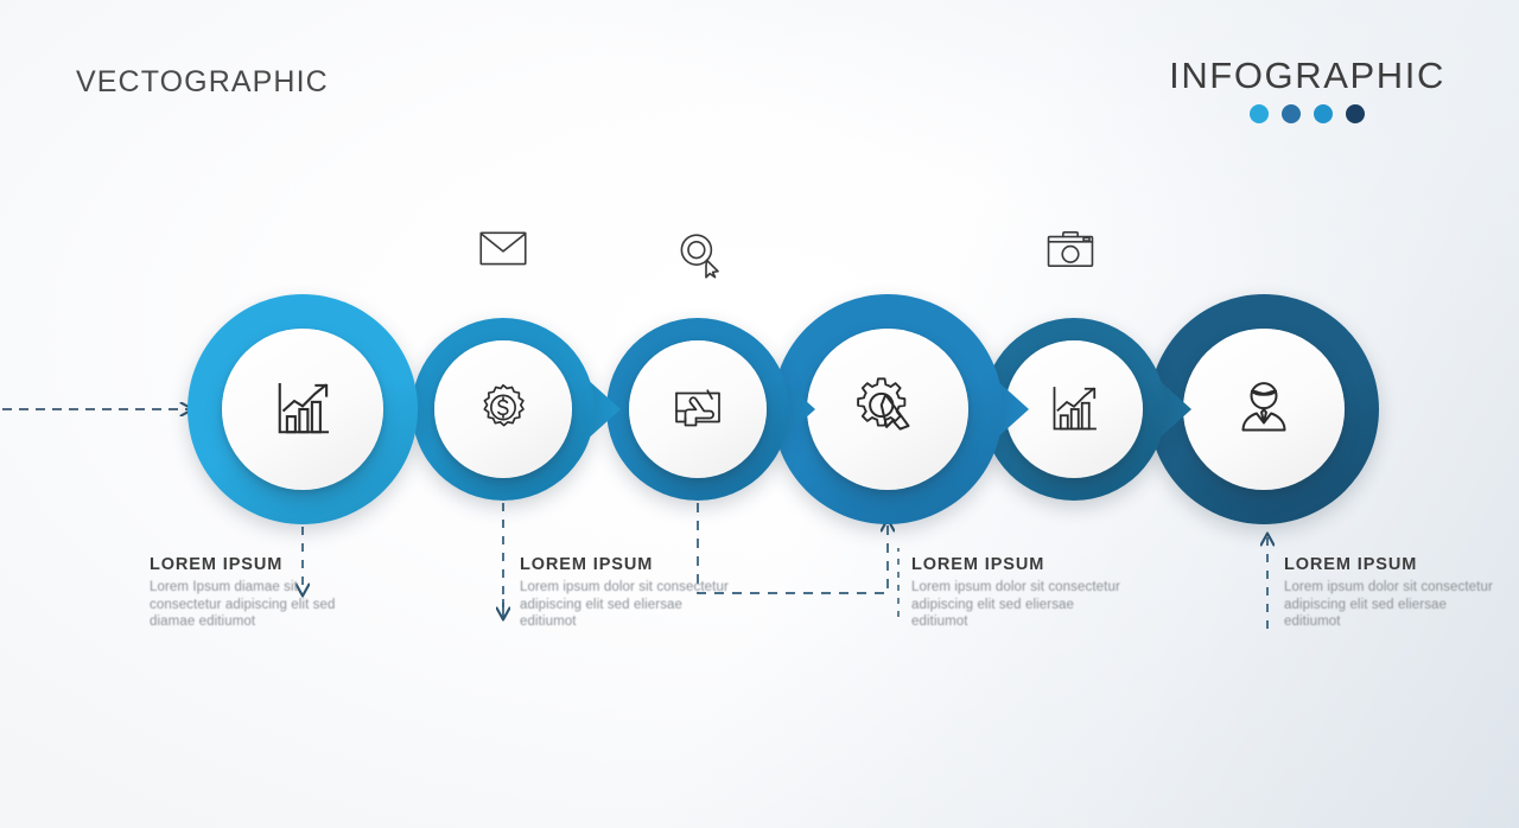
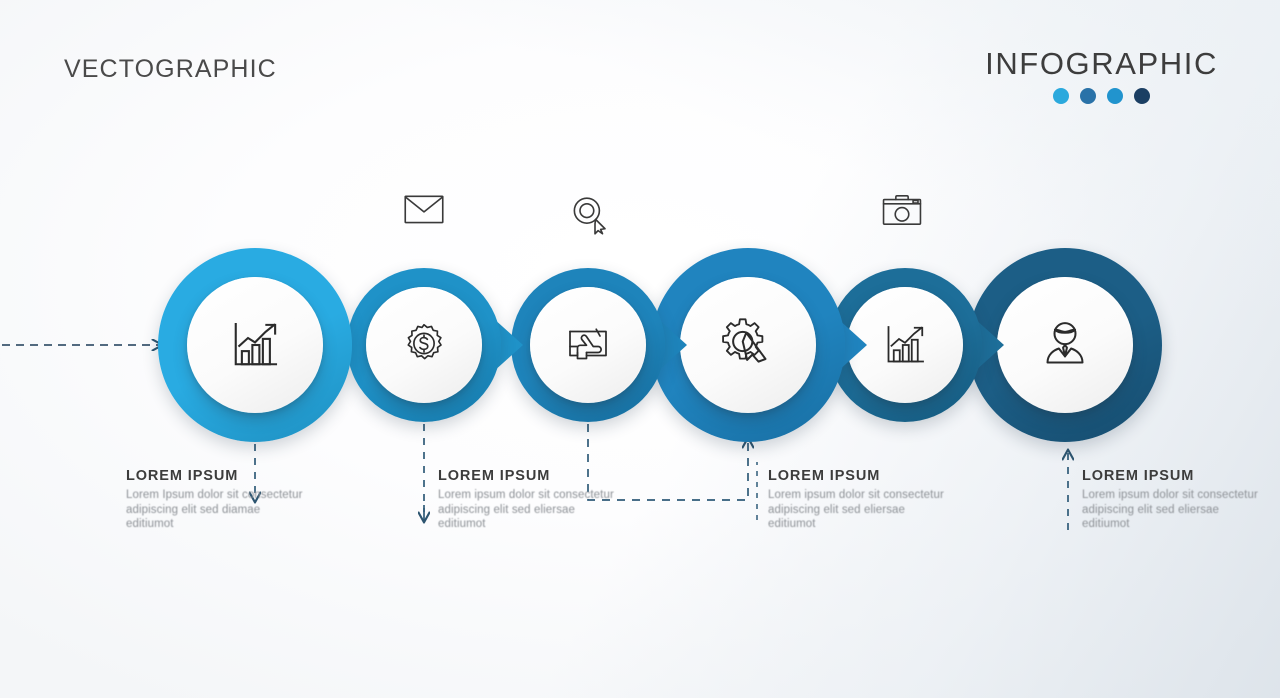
  VECTOGRAPHIC
  INFOGRAPHIC
  LOREM IPSUM
- Lorem Ipsum diamae sit consectetur adipiscing elit sed diamae editiumot
+ Lorem Ipsum dolor sit consectetur adipiscing elit sed diamae editiumot
  LOREM IPSUM
  Lorem ipsum dolor sit consectetur adipiscing elit sed eliersae editiumot
  LOREM IPSUM
  Lorem ipsum dolor sit consectetur adipiscing elit sed eliersae editiumot
  LOREM IPSUM
  Lorem ipsum dolor sit consectetur adipiscing elit sed eliersae editiumot
